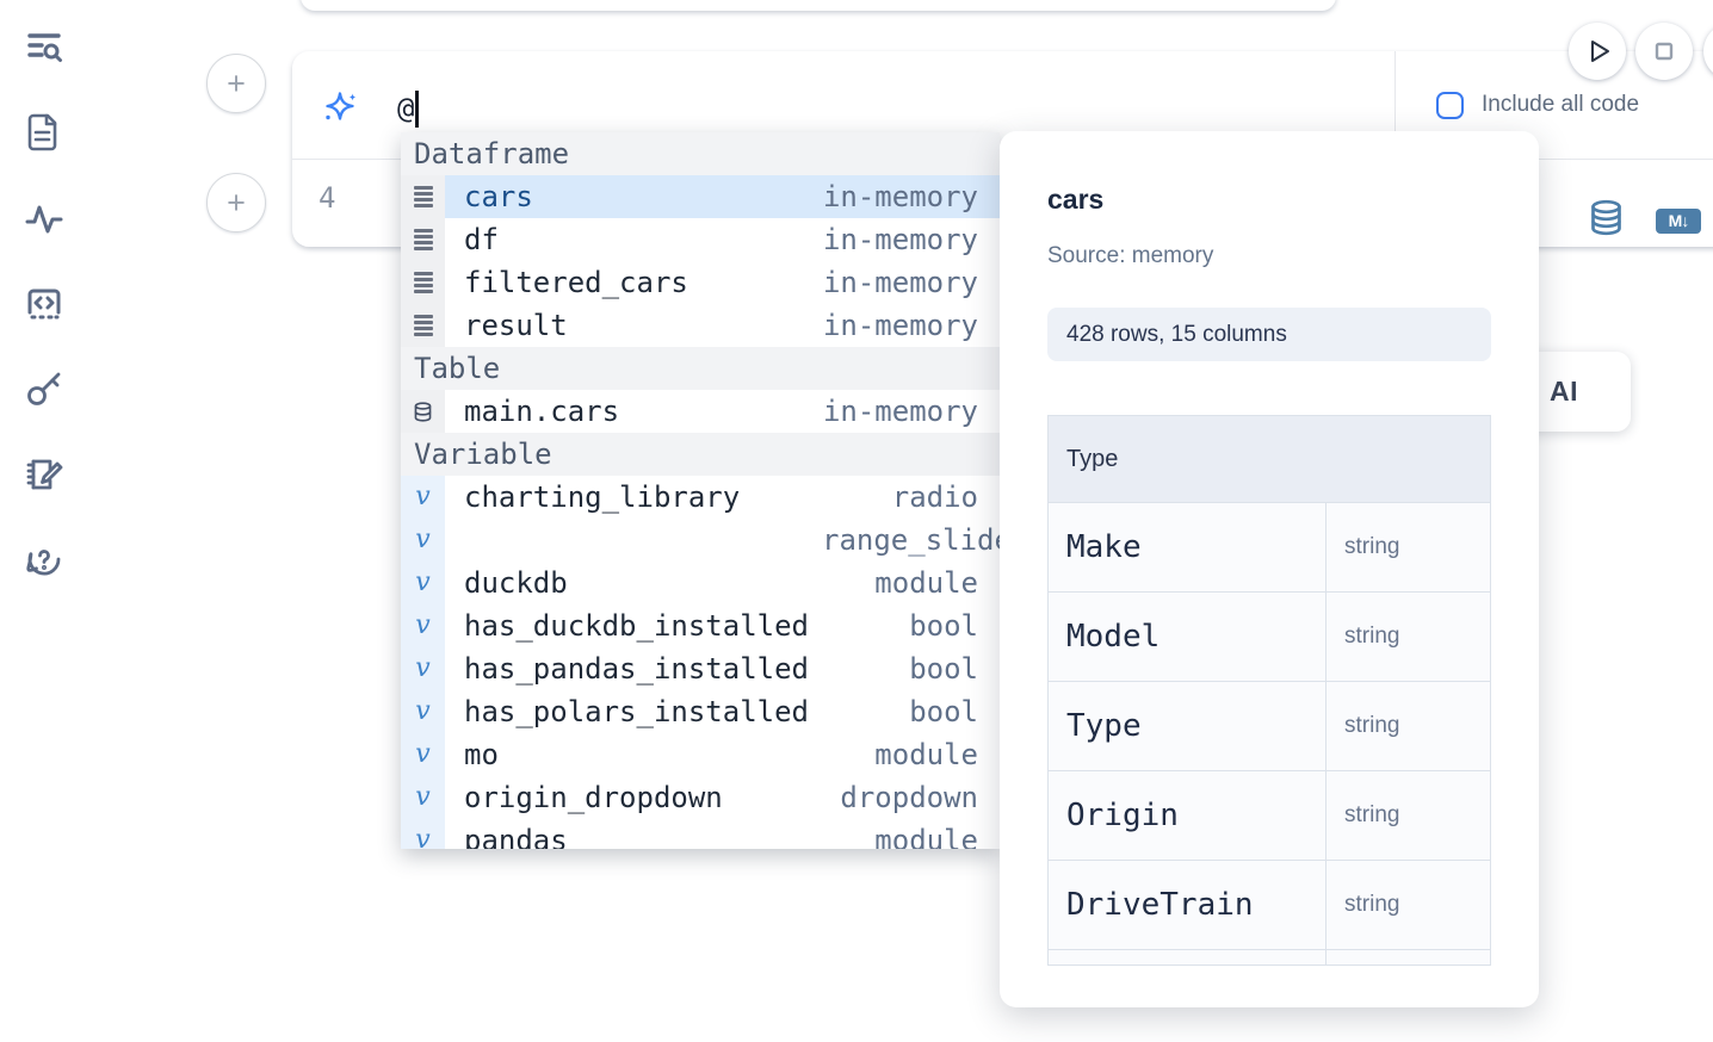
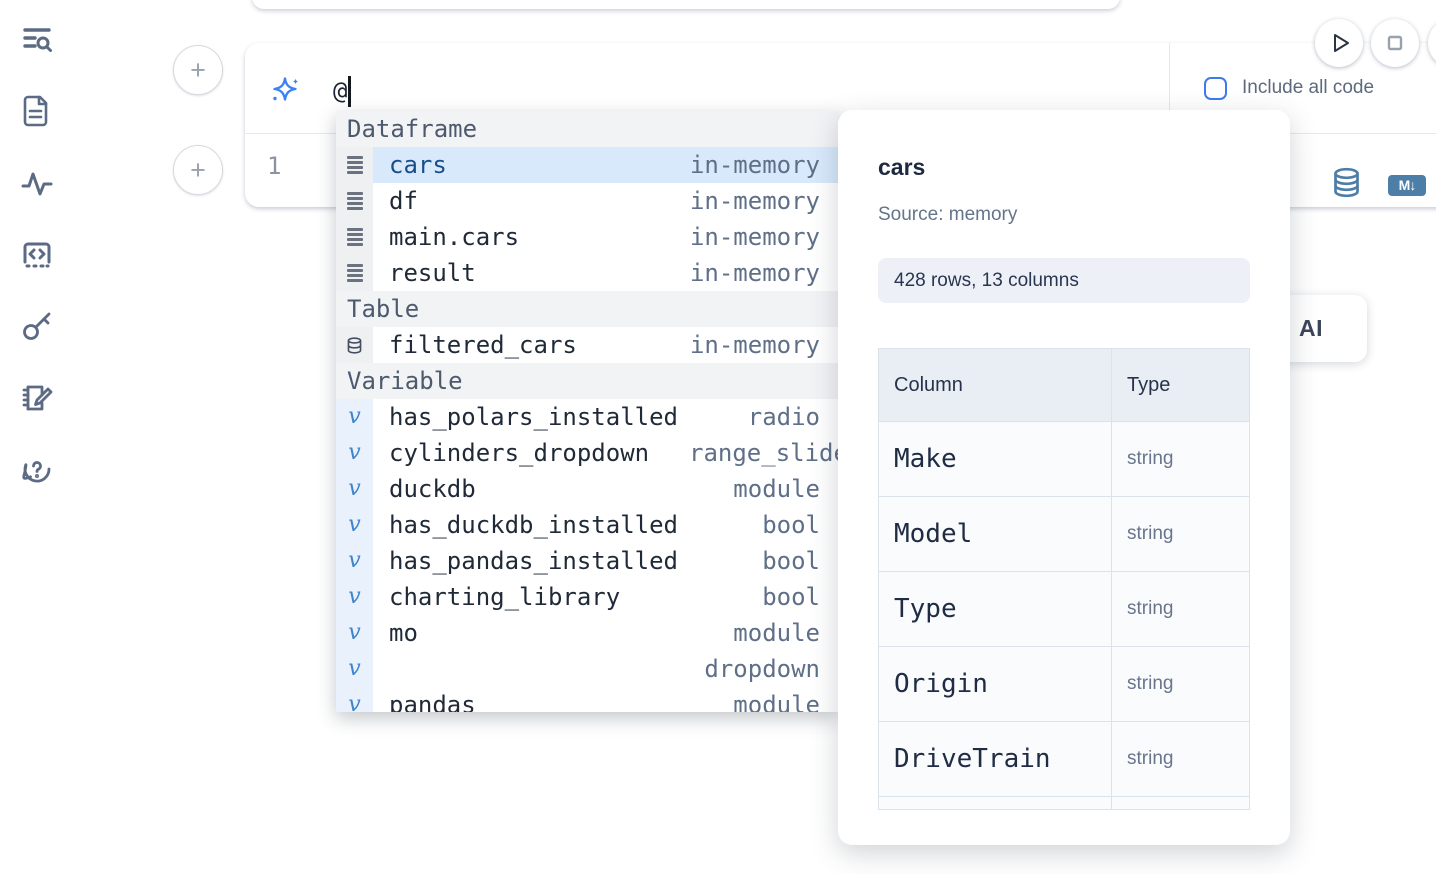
  +
  +
  @
  Include all code
- 4
+ 1
  M↓
  AI
  Dataframe
  cars
  in-memory
  df
  in-memory
- filtered_cars
+ main.cars
  in-memory
  result
  in-memory
  Table
- main.cars
+ filtered_cars
  in-memory
  Variable
  v
- charting_library
+ has_polars_installed
  radio
  v
+ cylinders_dropdown
  range_slid
  v
  duckdb
  module
  v
  has_duckdb_installed
  bool
  v
  has_pandas_installed
  bool
  v
- has_polars_installed
+ charting_library
  bool
  v
  mo
  module
  v
- origin_dropdown
  dropdown
  v
  pandas
  module
  cars
  Source: memory
- 428 rows, 15 columns
+ 428 rows, 13 columns
+ Column
  Type
  Make
  string
  Model
  string
  Type
  string
  Origin
  string
  DriveTrain
  string
